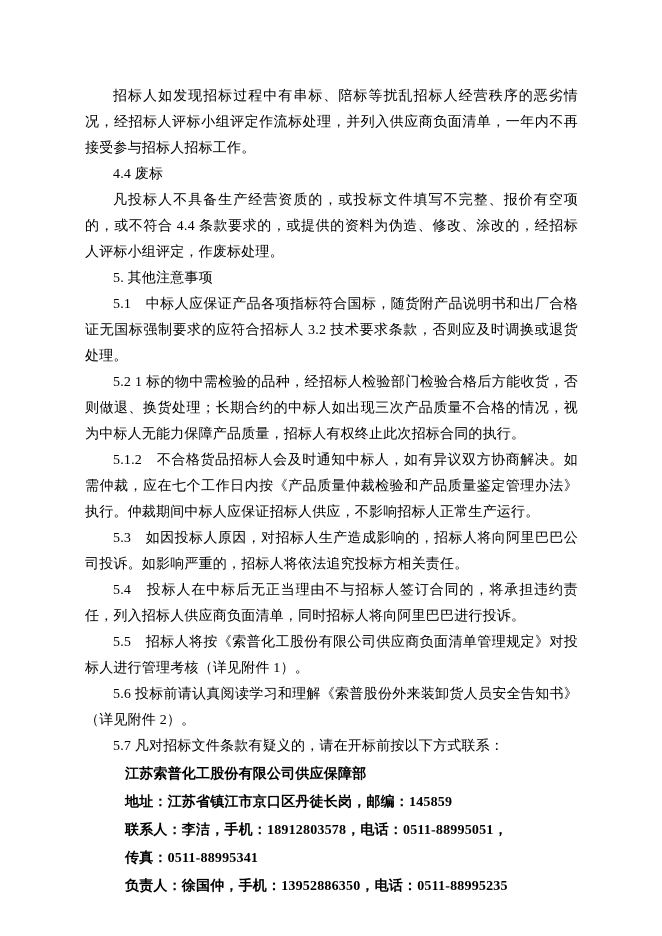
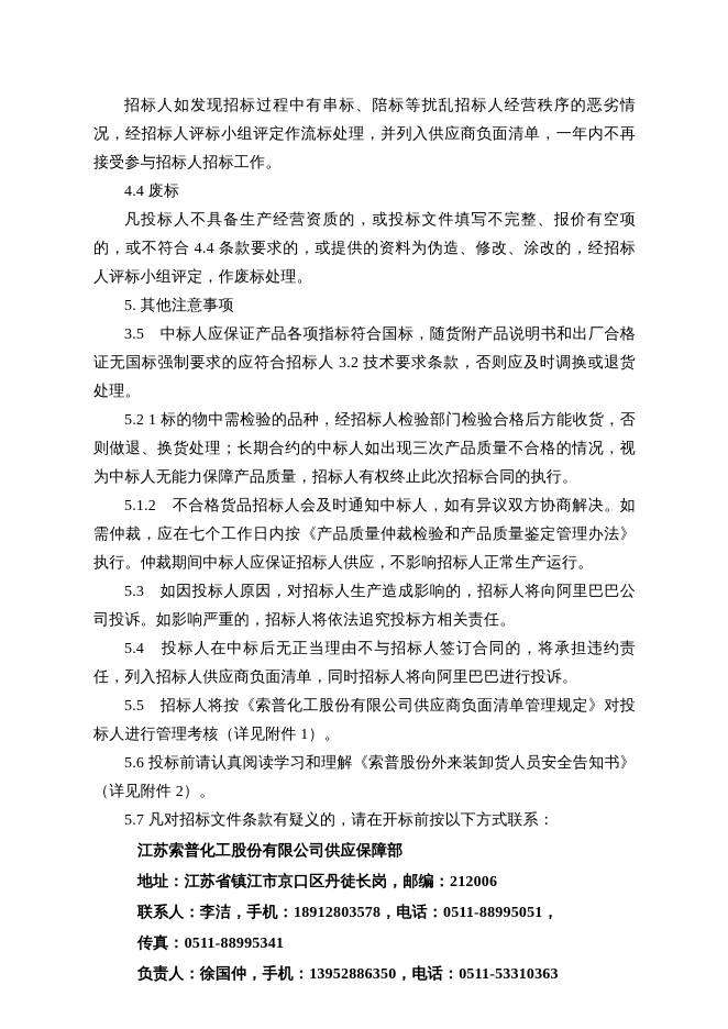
  招标人如发现招标过程中有串标、陪标等扰乱招标人经营秩序的恶劣情况，经招标人评标小组评定作流标处理，并列入供应商负面清单，一年内不再接受参与招标人招标工作。
  4.4 废标
  凡投标人不具备生产经营资质的，或投标文件填写不完整、报价有空项的，或不符合 4.4 条款要求的，或提供的资料为伪造、修改、涂改的，经招标人评标小组评定，作废标处理。
  5. 其他注意事项
- 5.1 中标人应保证产品各项指标符合国标，随货附产品说明书和出厂合格证无国标强制要求的应符合招标人 3.2 技术要求条款，否则应及时调换或退货处理。
+ 3.5 中标人应保证产品各项指标符合国标，随货附产品说明书和出厂合格证无国标强制要求的应符合招标人 3.2 技术要求条款，否则应及时调换或退货处理。
  5.2 1 标的物中需检验的品种，经招标人检验部门检验合格后方能收货，否则做退、换货处理；长期合约的中标人如出现三次产品质量不合格的情况，视为中标人无能力保障产品质量，招标人有权终止此次招标合同的执行。
  5.1.2 不合格货品招标人会及时通知中标人，如有异议双方协商解决。如需仲裁，应在七个工作日内按《产品质量仲裁检验和产品质量鉴定管理办法》执行。仲裁期间中标人应保证招标人供应，不影响招标人正常生产运行。
  5.3 如因投标人原因，对招标人生产造成影响的，招标人将向阿里巴巴公司投诉。如影响严重的，招标人将依法追究投标方相关责任。
  5.4 投标人在中标后无正当理由不与招标人签订合同的，将承担违约责任，列入招标人供应商负面清单，同时招标人将向阿里巴巴进行投诉。
  5.5 招标人将按《索普化工股份有限公司供应商负面清单管理规定》对投标人进行管理考核（详见附件 1）。
  5.6 投标前请认真阅读学习和理解《索普股份外来装卸货人员安全告知书》（详见附件 2）。
  5.7 凡对招标文件条款有疑义的，请在开标前按以下方式联系：
  江苏索普化工股份有限公司供应保障部
- 地址：江苏省镇江市京口区丹徒长岗，邮编：145859
+ 地址：江苏省镇江市京口区丹徒长岗，邮编：212006
  联系人：李洁，手机：18912803578，电话：0511-88995051，
  传真：0511-88995341
- 负责人：徐国仲，手机：13952886350，电话：0511-88995235
+ 负责人：徐国仲，手机：13952886350，电话：0511-53310363
